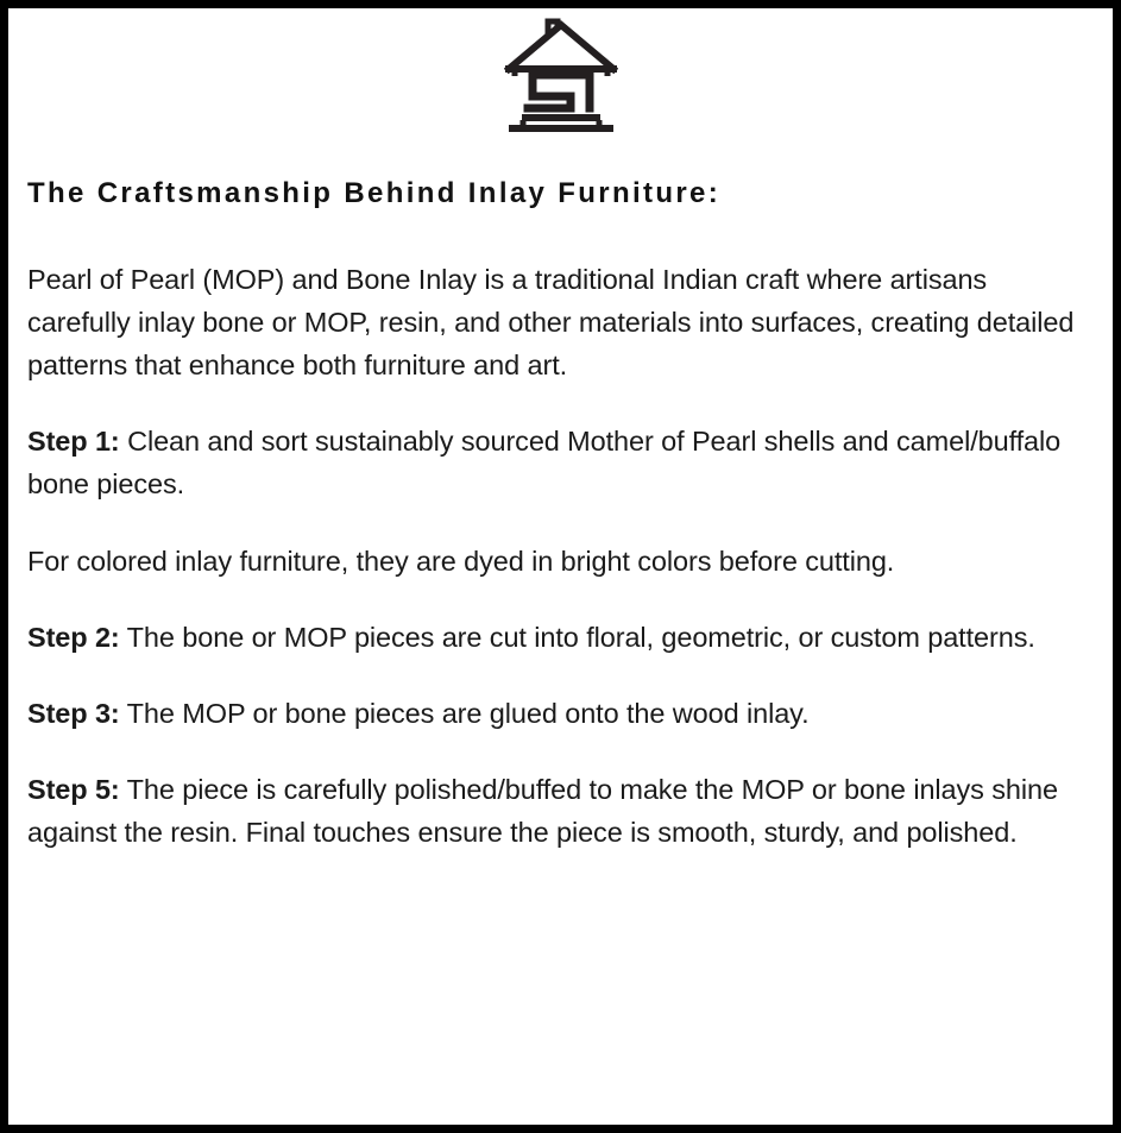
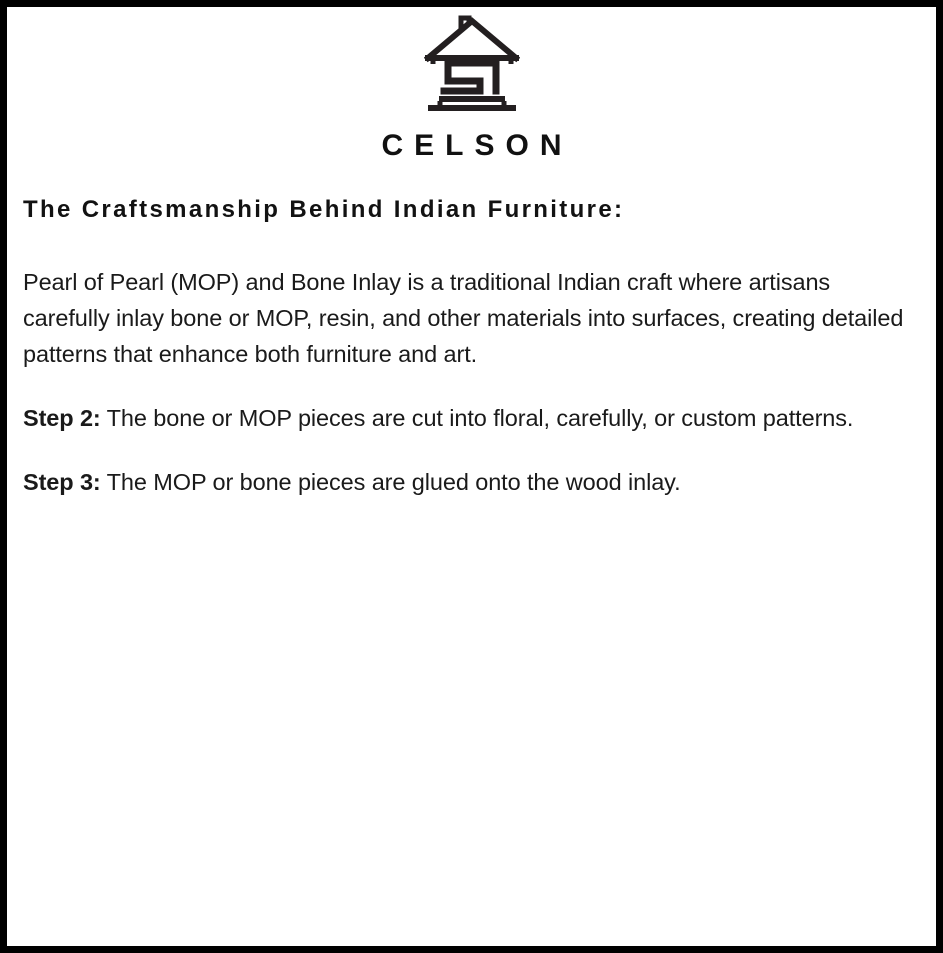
+ CELSON
- The Craftsmanship Behind Inlay Furniture:
+ The Craftsmanship Behind Indian Furniture:
  Pearl of Pearl (MOP) and Bone Inlay is a traditional Indian craft where artisans carefully inlay bone or MOP, resin, and other materials into surfaces, creating detailed patterns that enhance both furniture and art.
- Step 1: Clean and sort sustainably sourced Mother of Pearl shells and camel/buffalo bone pieces.
- For colored inlay furniture, they are dyed in bright colors before cutting.
- Step 2: The bone or MOP pieces are cut into floral, geometric, or custom patterns.
+ Step 2: The bone or MOP pieces are cut into floral, carefully, or custom patterns.
  Step 3: The MOP or bone pieces are glued onto the wood inlay.
- Step 5: The piece is carefully polished/buffed to make the MOP or bone inlays shine against the resin. Final touches ensure the piece is smooth, sturdy, and polished.
